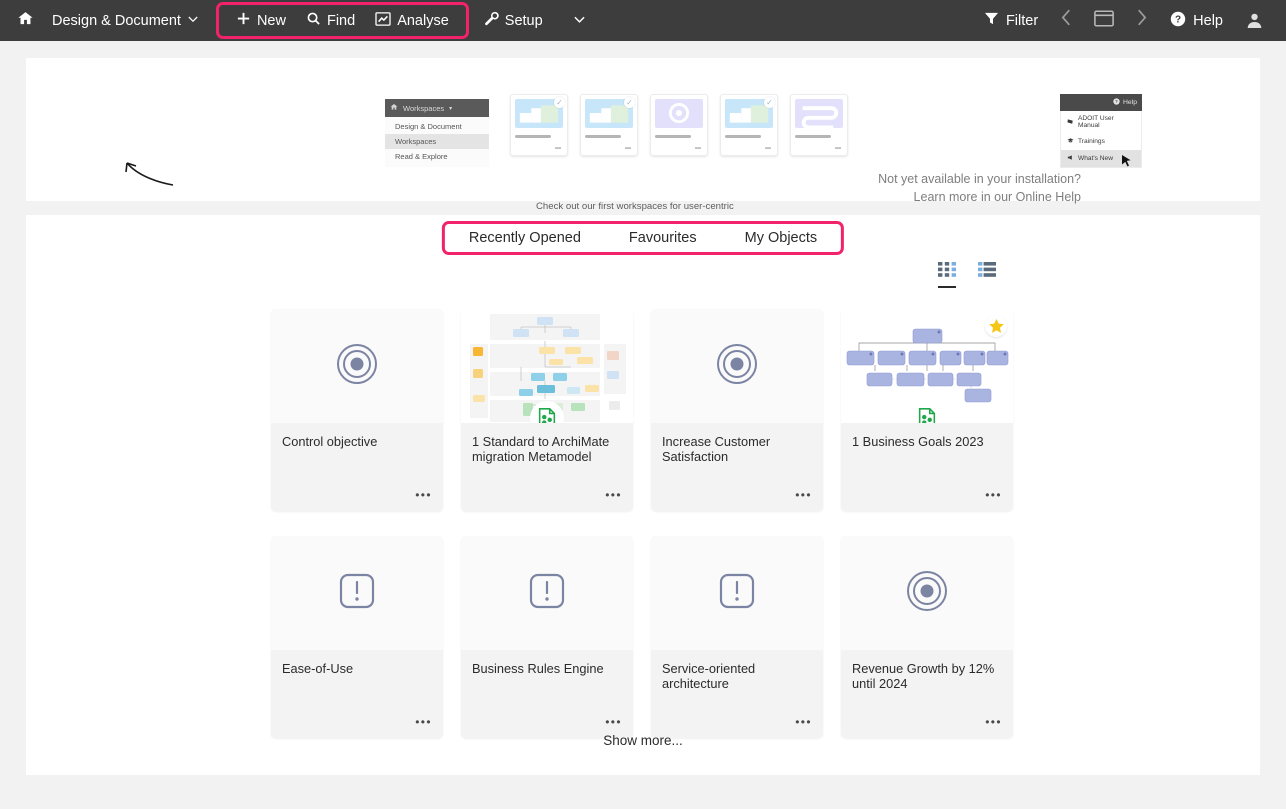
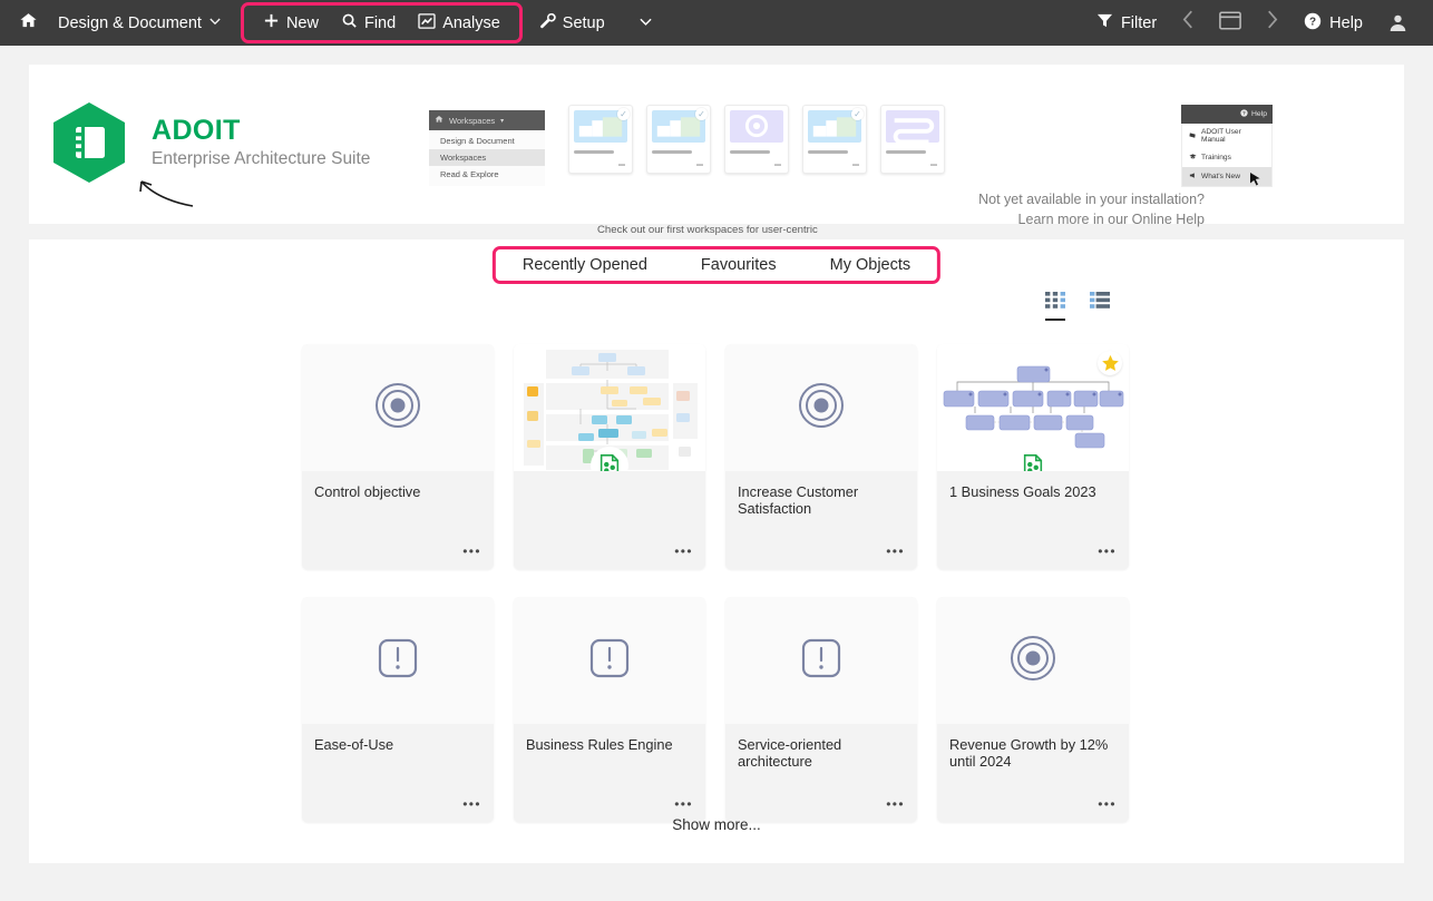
  Design & Document
  New
  Find
  Analyse
  Setup
  Filter
  ?
  Help
+ ADOIT
+ Enterprise Architecture Suite
  Workspaces
  Design & Document
  Workspaces
  Read & Explore
  ✓
  ✓
  ✓
  Check out our first workspaces for user-centric
  Not yet available in your installation?
  Learn more in our Online Help
  Recently Opened
  Favourites
  My Objects
  Control objective
  •••
- 1 Standard to ArchiMate migration Metamodel
  •••
  Increase Customer Satisfaction
  •••
  1 Business Goals 2023
  •••
  Ease-of-Use
  •••
  Business Rules Engine
  •••
  Service-oriented architecture
  •••
  Revenue Growth by 12% until 2024
  •••
  Show more...
